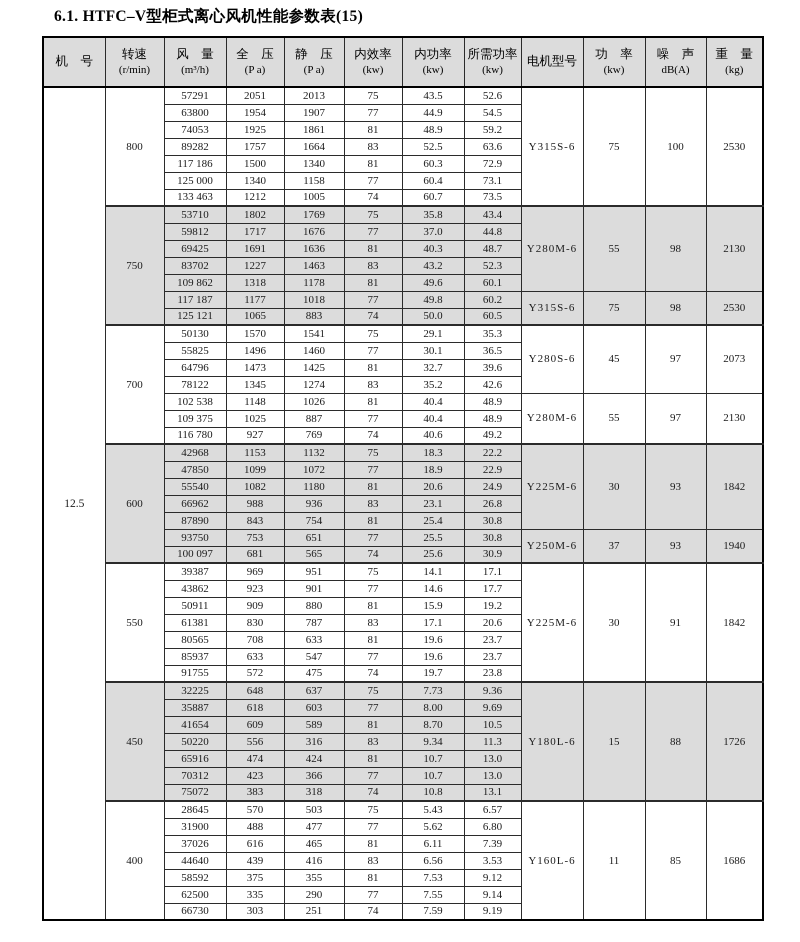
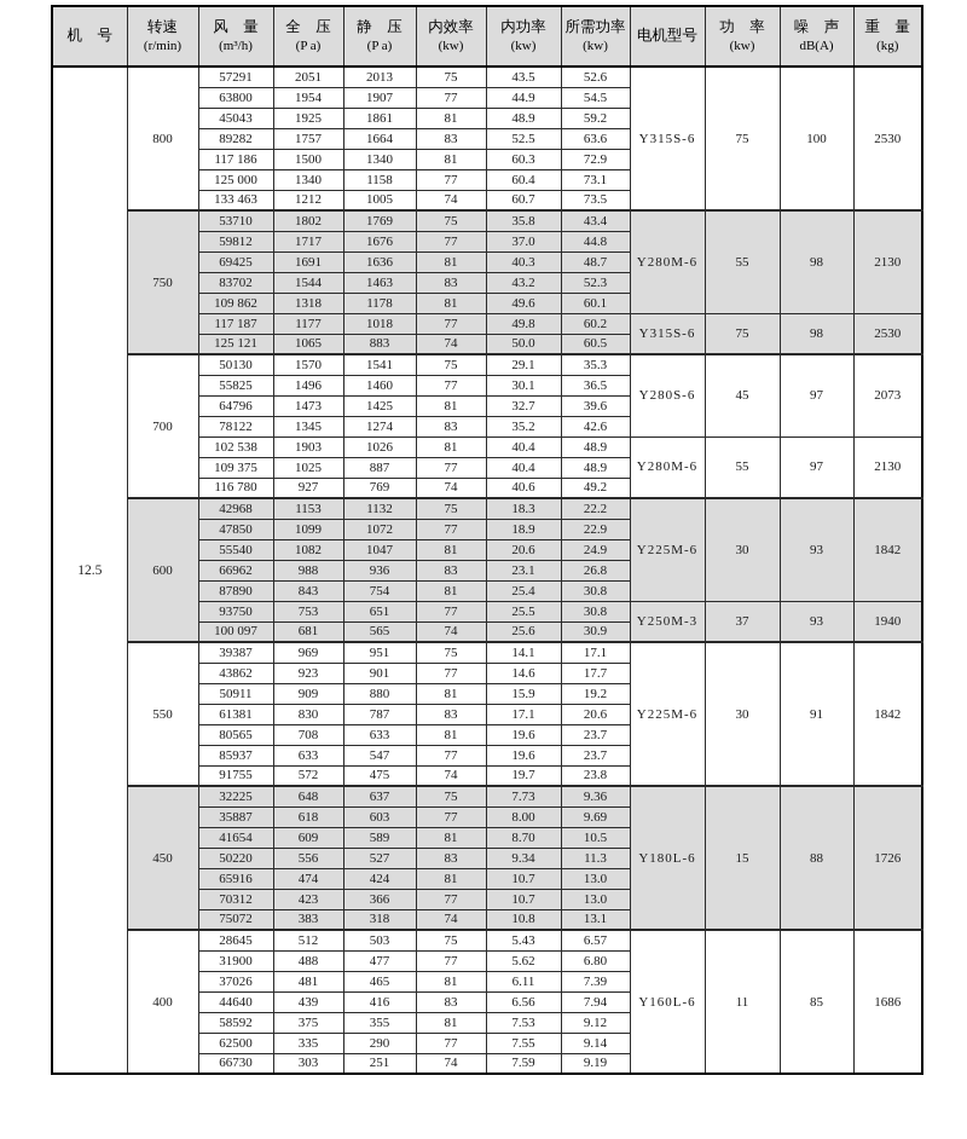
- 6.1. HTFC–V型柜式离心风机性能参数表(15)
  机 号	转速(r/min)	风 量(m³/h)	全 压(P a)	静 压(P a)	内效率(kw)	内功率(kw)	所需功率(kw)	电机型号	功 率(kw)	噪 声dB(A)	重 量(kg)
  12.5	800	57291	2051	2013	75	43.5	52.6	Y315S-6	75	100	2530
  63800	1954	1907	77	44.9	54.5
- 74053	1925	1861	81	48.9	59.2
+ 45043	1925	1861	81	48.9	59.2
  89282	1757	1664	83	52.5	63.6
  117 186	1500	1340	81	60.3	72.9
  125 000	1340	1158	77	60.4	73.1
  133 463	1212	1005	74	60.7	73.5
  750	53710	1802	1769	75	35.8	43.4	Y280M-6	55	98	2130
  59812	1717	1676	77	37.0	44.8
  69425	1691	1636	81	40.3	48.7
- 83702	1227	1463	83	43.2	52.3
+ 83702	1544	1463	83	43.2	52.3
  109 862	1318	1178	81	49.6	60.1
  117 187	1177	1018	77	49.8	60.2	Y315S-6	75	98	2530
  125 121	1065	883	74	50.0	60.5
  700	50130	1570	1541	75	29.1	35.3	Y280S-6	45	97	2073
  55825	1496	1460	77	30.1	36.5
  64796	1473	1425	81	32.7	39.6
  78122	1345	1274	83	35.2	42.6
- 102 538	1148	1026	81	40.4	48.9	Y280M-6	55	97	2130
+ 102 538	1903	1026	81	40.4	48.9	Y280M-6	55	97	2130
  109 375	1025	887	77	40.4	48.9
  116 780	927	769	74	40.6	49.2
  600	42968	1153	1132	75	18.3	22.2	Y225M-6	30	93	1842
  47850	1099	1072	77	18.9	22.9
- 55540	1082	1180	81	20.6	24.9
+ 55540	1082	1047	81	20.6	24.9
  66962	988	936	83	23.1	26.8
  87890	843	754	81	25.4	30.8
- 93750	753	651	77	25.5	30.8	Y250M-6	37	93	1940
+ 93750	753	651	77	25.5	30.8	Y250M-3	37	93	1940
  100 097	681	565	74	25.6	30.9
  550	39387	969	951	75	14.1	17.1	Y225M-6	30	91	1842
  43862	923	901	77	14.6	17.7
  50911	909	880	81	15.9	19.2
  61381	830	787	83	17.1	20.6
  80565	708	633	81	19.6	23.7
  85937	633	547	77	19.6	23.7
  91755	572	475	74	19.7	23.8
  450	32225	648	637	75	7.73	9.36	Y180L-6	15	88	1726
  35887	618	603	77	8.00	9.69
  41654	609	589	81	8.70	10.5
- 50220	556	316	83	9.34	11.3
+ 50220	556	527	83	9.34	11.3
  65916	474	424	81	10.7	13.0
  70312	423	366	77	10.7	13.0
  75072	383	318	74	10.8	13.1
- 400	28645	570	503	75	5.43	6.57	Y160L-6	11	85	1686
+ 400	28645	512	503	75	5.43	6.57	Y160L-6	11	85	1686
  31900	488	477	77	5.62	6.80
- 37026	616	465	81	6.11	7.39
+ 37026	481	465	81	6.11	7.39
- 44640	439	416	83	6.56	3.53
+ 44640	439	416	83	6.56	7.94
  58592	375	355	81	7.53	9.12
  62500	335	290	77	7.55	9.14
  66730	303	251	74	7.59	9.19
